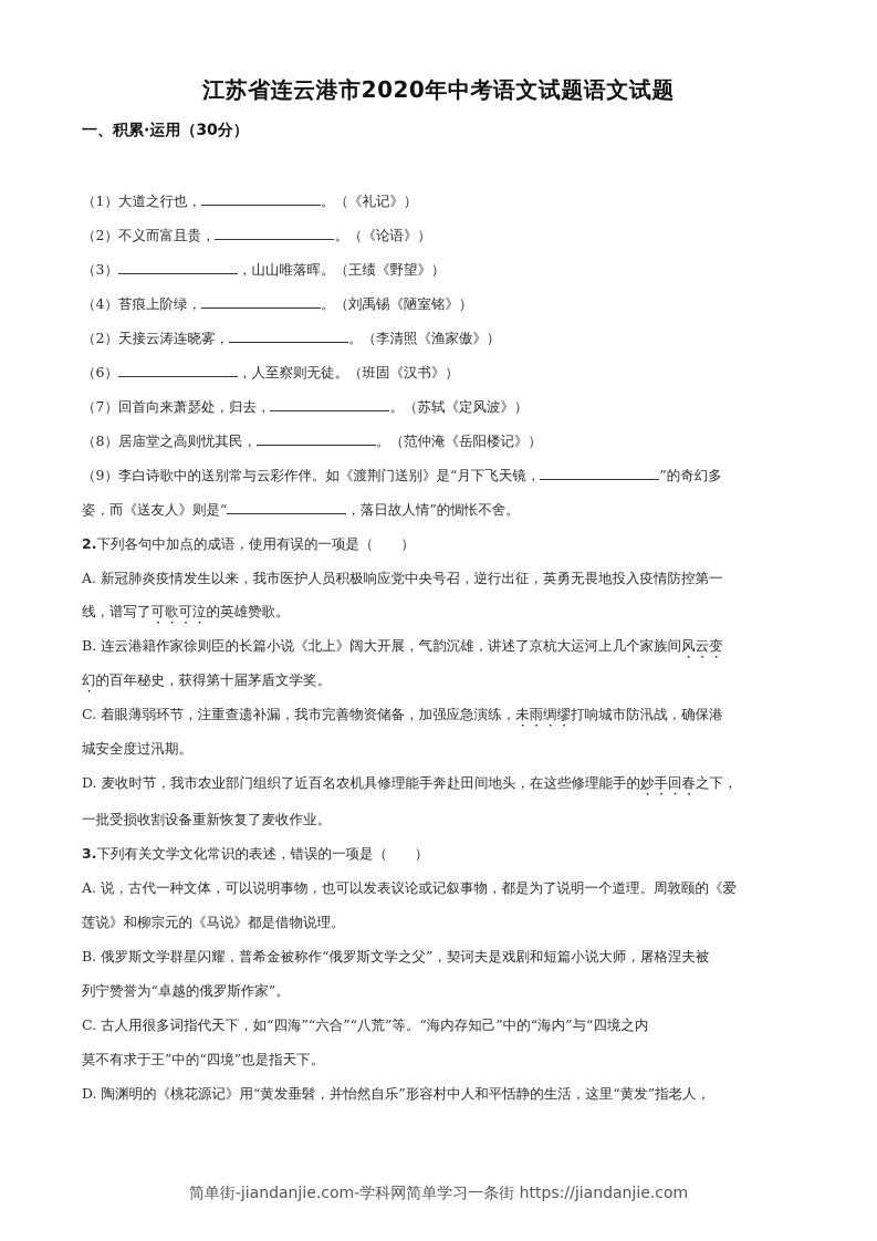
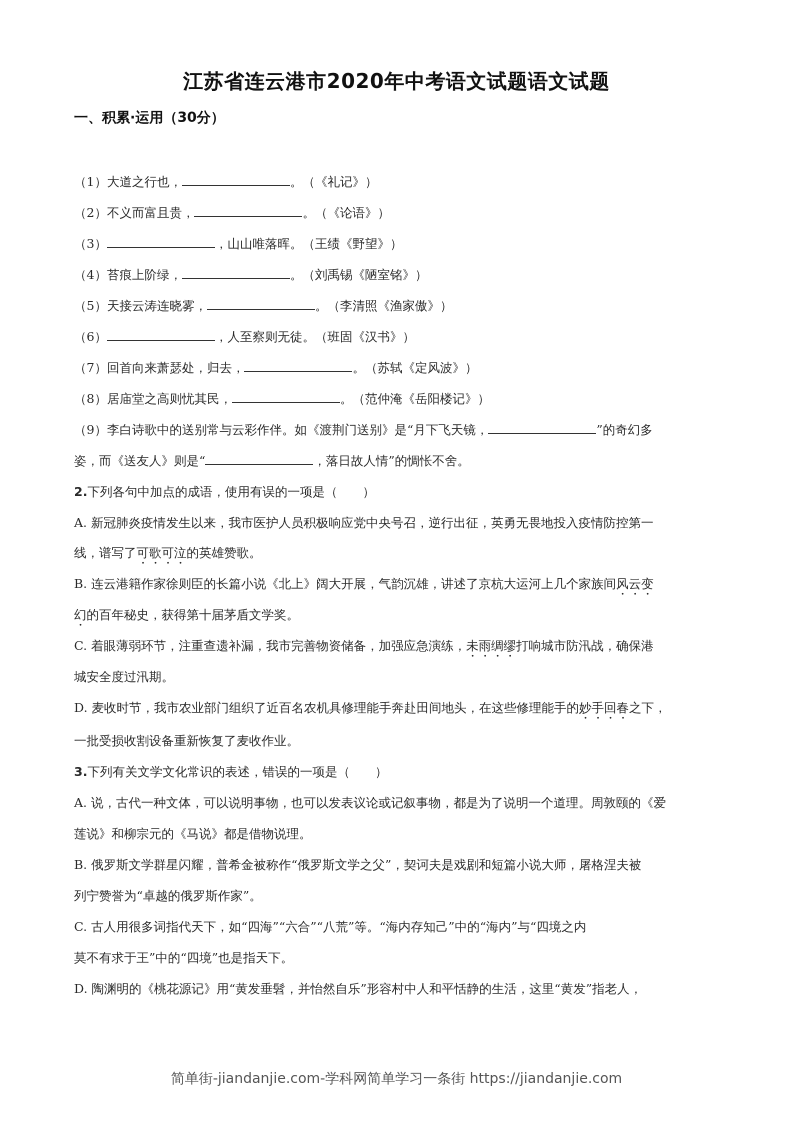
  江苏省连云港市2020年中考语文试题语文试题
  一、积累·运用（30分）
  （1）大道之行也， 。（《礼记》）
  （2）不义而富且贵， 。（《论语》）
  （3） ，山山唯落晖。（王绩《野望》）
  （4）苔痕上阶绿， 。（刘禹锡《陋室铭》）
- （2）天接云涛连晓雾， 。（李清照《渔家傲》）
+ （5）天接云涛连晓雾， 。（李清照《渔家傲》）
  （6） ，人至察则无徒。（班固《汉书》）
  （7）回首向来萧瑟处，归去， 。（苏轼《定风波》）
  （8）居庙堂之高则忧其民， 。（范仲淹《岳阳楼记》）
  （9）李白诗歌中的送别常与云彩作伴。如《渡荆门送别》是“月下飞天镜， ”的奇幻多
  姿，而《送友人》则是“ ，落日故人情”的惆怅不舍。
  2.下列各句中加点的成语，使用有误的一项是（ ）
  A. 新冠肺炎疫情发生以来，我市医护人员积极响应党中央号召，逆行出征，英勇无畏地投入疫情防控第一
  线，谱写了可歌可泣的英雄赞歌。
  B. 连云港籍作家徐则臣的长篇小说《北上》阔大开展，气韵沉雄，讲述了京杭大运河上几个家族间风云变
  幻的百年秘史，获得第十届茅盾文学奖。
  C. 着眼薄弱环节，注重查遗补漏，我市完善物资储备，加强应急演练，未雨绸缪打响城市防汛战，确保港
  城安全度过汛期。
  D. 麦收时节，我市农业部门组织了近百名农机具修理能手奔赴田间地头，在这些修理能手的妙手回春之下，
  一批受损收割设备重新恢复了麦收作业。
  3.下列有关文学文化常识的表述，错误的一项是（ ）
  A. 说，古代一种文体，可以说明事物，也可以发表议论或记叙事物，都是为了说明一个道理。周敦颐的《爱
  莲说》和柳宗元的《马说》都是借物说理。
  B. 俄罗斯文学群星闪耀，普希金被称作“俄罗斯文学之父”，契诃夫是戏剧和短篇小说大师，屠格涅夫被
  列宁赞誉为“卓越的俄罗斯作家”。
  C. 古人用很多词指代天下，如“四海”“六合”“八荒”等。“海内存知己”中的“海内”与“四境之内
  莫不有求于王”中的“四境”也是指天下。
  D. 陶渊明的《桃花源记》用“黄发垂髫，并怡然自乐”形容村中人和平恬静的生活，这里“黄发”指老人，
  简单街-jiandanjie.com-学科网简单学习一条街 https://jiandanjie.com
